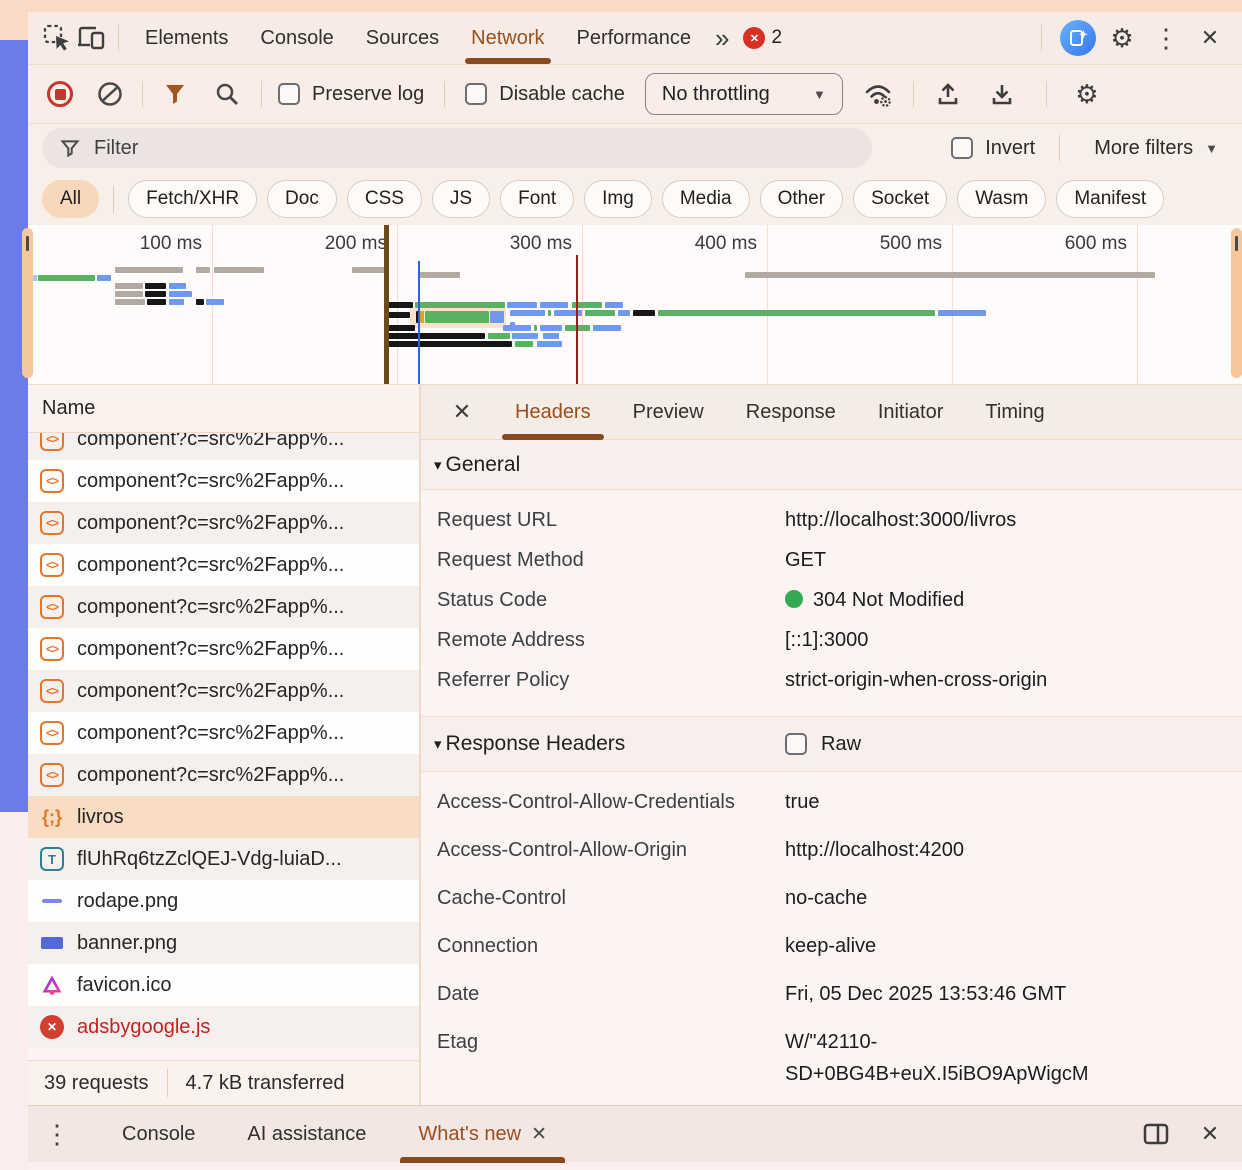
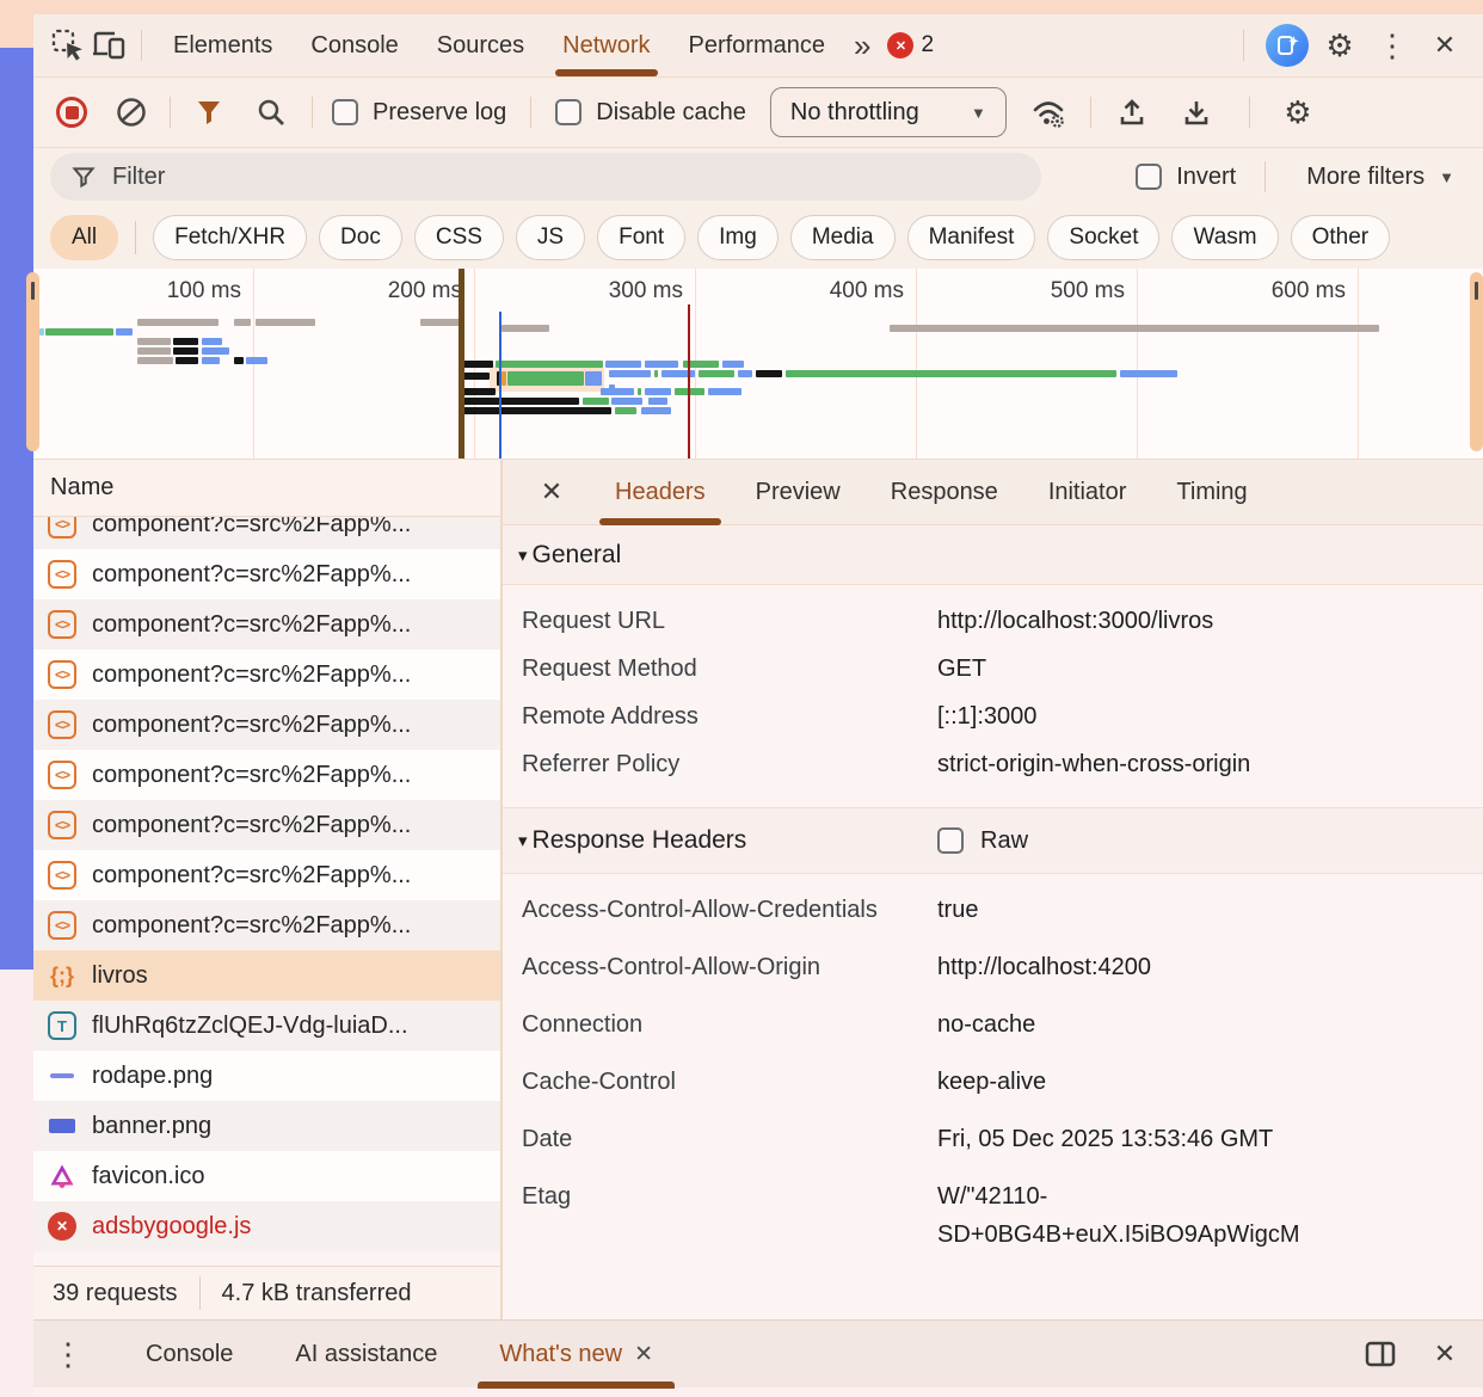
  Elements
  Console
  Sources
  Network
  Performance
  »
  ✕
  2
  ⚙
  ⋮
  ✕
  Preserve log
  Disable cache
  No throttling
  ▼
  ⚙
  Filter
  Invert
  More filters
  ▼
  All
  Fetch/XHR
  Doc
  CSS
  JS
  Font
  Img
  Media
- Other
+ Manifest
  Socket
  Wasm
- Manifest
+ Other
  100 ms
  200 ms
  300 ms
  400 ms
  500 ms
  600 ms
  Name
  <>
  component?c=src%2Fapp%...
  <>
  component?c=src%2Fapp%...
  <>
  component?c=src%2Fapp%...
  <>
  component?c=src%2Fapp%...
  <>
  component?c=src%2Fapp%...
  <>
  component?c=src%2Fapp%...
  <>
  component?c=src%2Fapp%...
  <>
  component?c=src%2Fapp%...
  <>
  component?c=src%2Fapp%...
  {;}
  livros
  T
  flUhRq6tzZclQEJ-Vdg-luiaD...
  rodape.png
  banner.png
  favicon.ico
  ✕
  adsbygoogle.js
  39 requests
  4.7 kB transferred
  ✕
  Headers
  Preview
  Response
  Initiator
  Timing
  ▾
  General
  Request URL
  http://localhost:3000/livros
  Request Method
  GET
- Status Code
- 304 Not Modified
  Remote Address
  [::1]:3000
  Referrer Policy
  strict-origin-when-cross-origin
  ▾
  Response Headers
  Raw
  Access-Control-Allow-Credentials
  true
  Access-Control-Allow-Origin
  http://localhost:4200
- Cache-Control
+ Connection
  no-cache
- Connection
+ Cache-Control
  keep-alive
  Date
  Fri, 05 Dec 2025 13:53:46 GMT
  Etag
  W/"42110-
  SD+0BG4B+euX.I5iBO9ApWigcM
  ⋮
  Console
  AI assistance
  What's new
  ✕
  ✕
